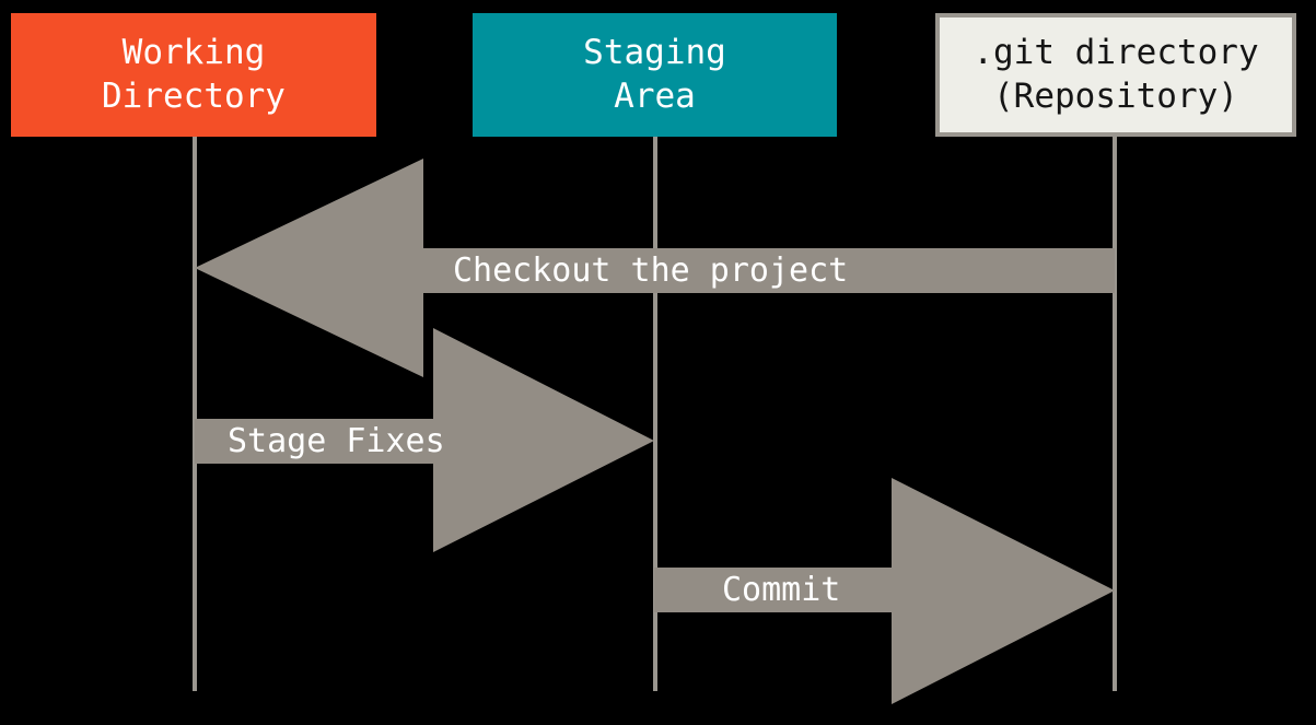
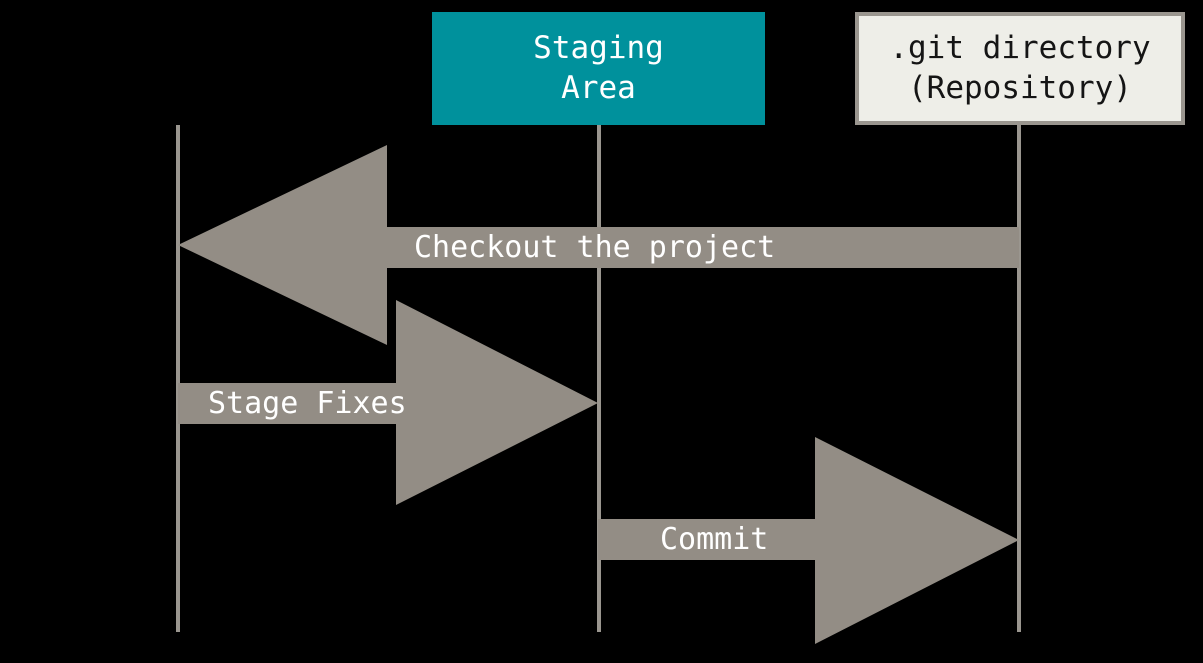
- Working
- Directory
  Staging
  Area
  .git directory
  (Repository)
  Checkout the project
  Stage Fixes
  Commit
